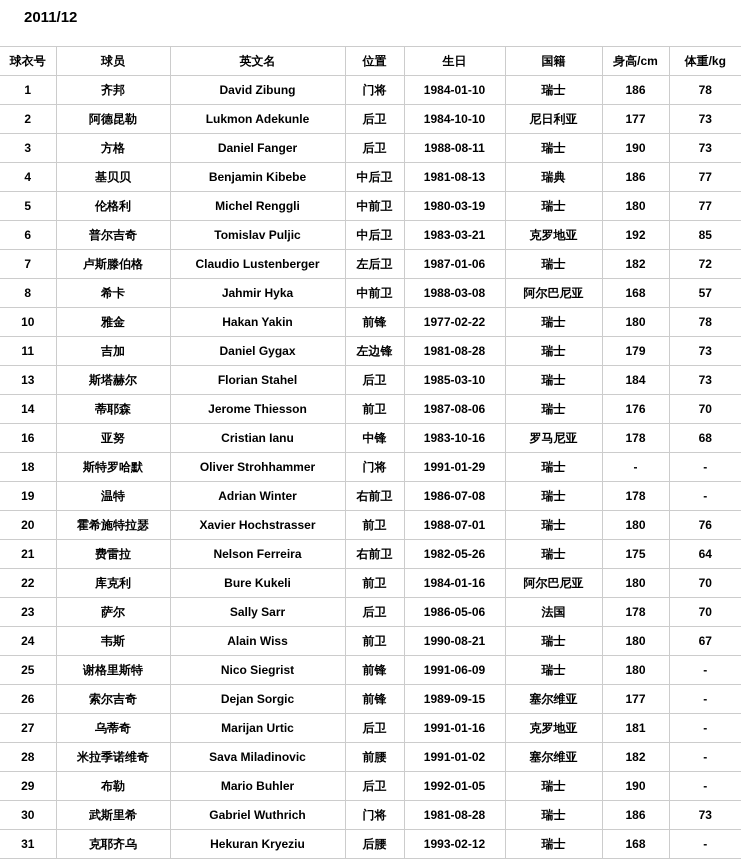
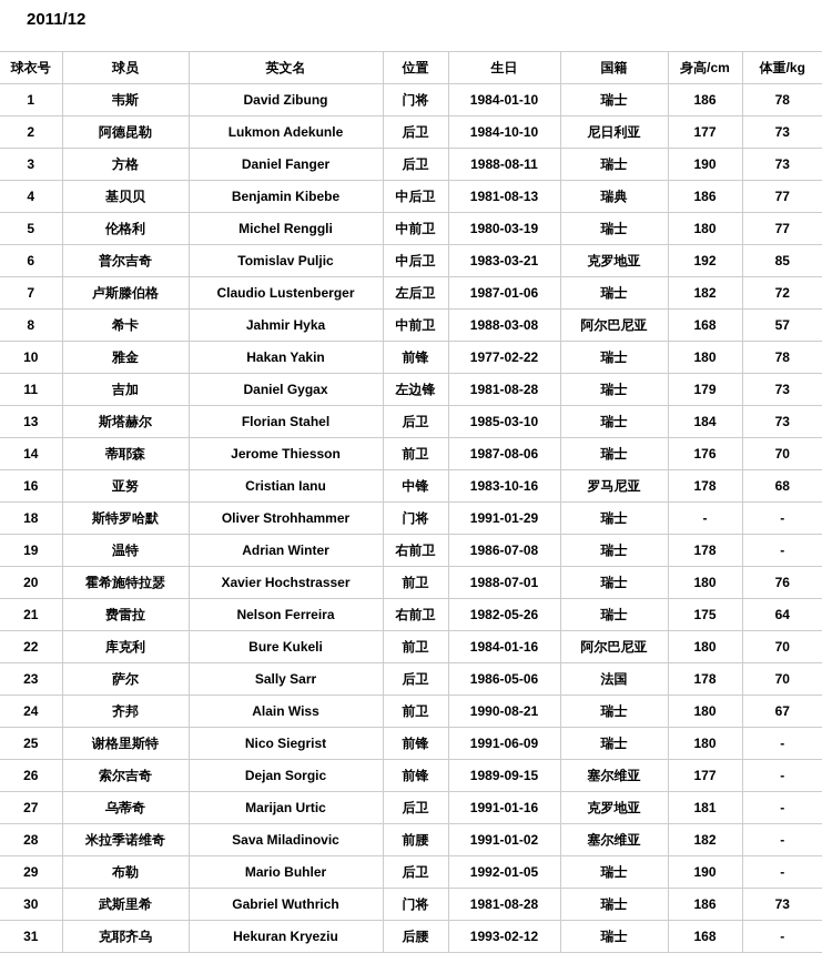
  2011/12
  球衣号	球员	英文名	位置	生日	国籍	身高/cm	体重/kg
- 1	齐邦	David Zibung	门将	1984-01-10	瑞士	186	78
+ 1	韦斯	David Zibung	门将	1984-01-10	瑞士	186	78
  2	阿德昆勒	Lukmon Adekunle	后卫	1984-10-10	尼日利亚	177	73
  3	方格	Daniel Fanger	后卫	1988-08-11	瑞士	190	73
  4	基贝贝	Benjamin Kibebe	中后卫	1981-08-13	瑞典	186	77
  5	伦格利	Michel Renggli	中前卫	1980-03-19	瑞士	180	77
  6	普尔吉奇	Tomislav Puljic	中后卫	1983-03-21	克罗地亚	192	85
  7	卢斯滕伯格	Claudio Lustenberger	左后卫	1987-01-06	瑞士	182	72
  8	希卡	Jahmir Hyka	中前卫	1988-03-08	阿尔巴尼亚	168	57
  10	雅金	Hakan Yakin	前锋	1977-02-22	瑞士	180	78
  11	吉加	Daniel Gygax	左边锋	1981-08-28	瑞士	179	73
  13	斯塔赫尔	Florian Stahel	后卫	1985-03-10	瑞士	184	73
  14	蒂耶森	Jerome Thiesson	前卫	1987-08-06	瑞士	176	70
  16	亚努	Cristian Ianu	中锋	1983-10-16	罗马尼亚	178	68
  18	斯特罗哈默	Oliver Strohhammer	门将	1991-01-29	瑞士	-	-
  19	温特	Adrian Winter	右前卫	1986-07-08	瑞士	178	-
  20	霍希施特拉瑟	Xavier Hochstrasser	前卫	1988-07-01	瑞士	180	76
  21	费雷拉	Nelson Ferreira	右前卫	1982-05-26	瑞士	175	64
  22	库克利	Bure Kukeli	前卫	1984-01-16	阿尔巴尼亚	180	70
  23	萨尔	Sally Sarr	后卫	1986-05-06	法国	178	70
- 24	韦斯	Alain Wiss	前卫	1990-08-21	瑞士	180	67
+ 24	齐邦	Alain Wiss	前卫	1990-08-21	瑞士	180	67
  25	谢格里斯特	Nico Siegrist	前锋	1991-06-09	瑞士	180	-
  26	索尔吉奇	Dejan Sorgic	前锋	1989-09-15	塞尔维亚	177	-
  27	乌蒂奇	Marijan Urtic	后卫	1991-01-16	克罗地亚	181	-
  28	米拉季诺维奇	Sava Miladinovic	前腰	1991-01-02	塞尔维亚	182	-
  29	布勒	Mario Buhler	后卫	1992-01-05	瑞士	190	-
  30	武斯里希	Gabriel Wuthrich	门将	1981-08-28	瑞士	186	73
  31	克耶齐乌	Hekuran Kryeziu	后腰	1993-02-12	瑞士	168	-
